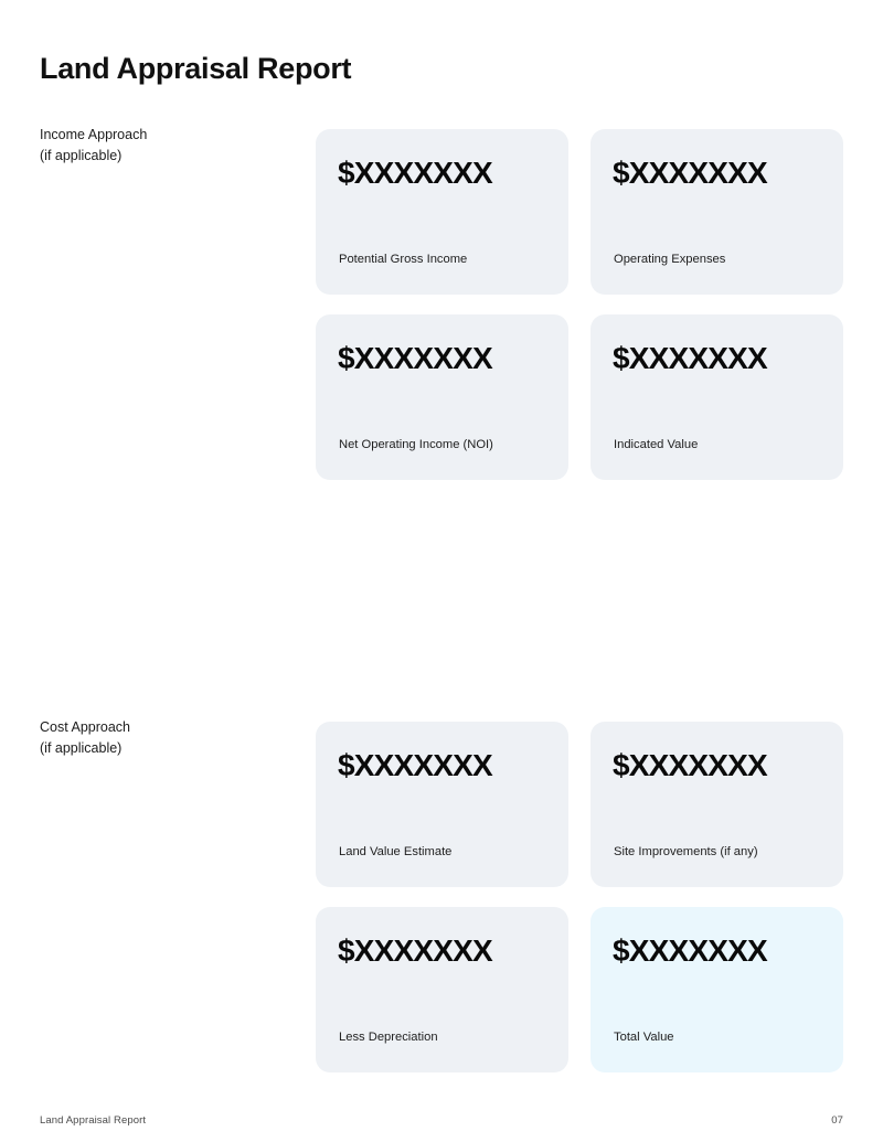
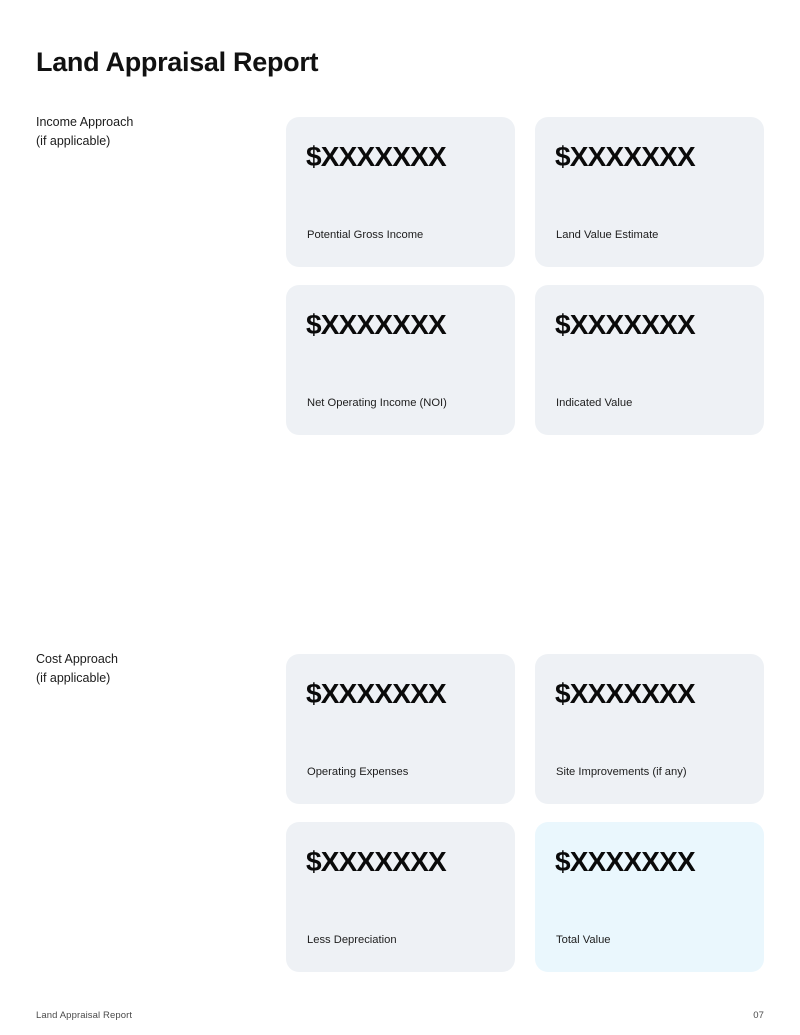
  Land Appraisal Report
  Income Approach
  (if applicable)
  $XXXXXXX
  Potential Gross Income
  $XXXXXXX
- Operating Expenses
+ Land Value Estimate
  $XXXXXXX
  Net Operating Income (NOI)
  $XXXXXXX
  Indicated Value
  Cost Approach
  (if applicable)
  $XXXXXXX
- Land Value Estimate
+ Operating Expenses
  $XXXXXXX
  Site Improvements (if any)
  $XXXXXXX
  Less Depreciation
  $XXXXXXX
  Total Value
  Land Appraisal Report
  07
